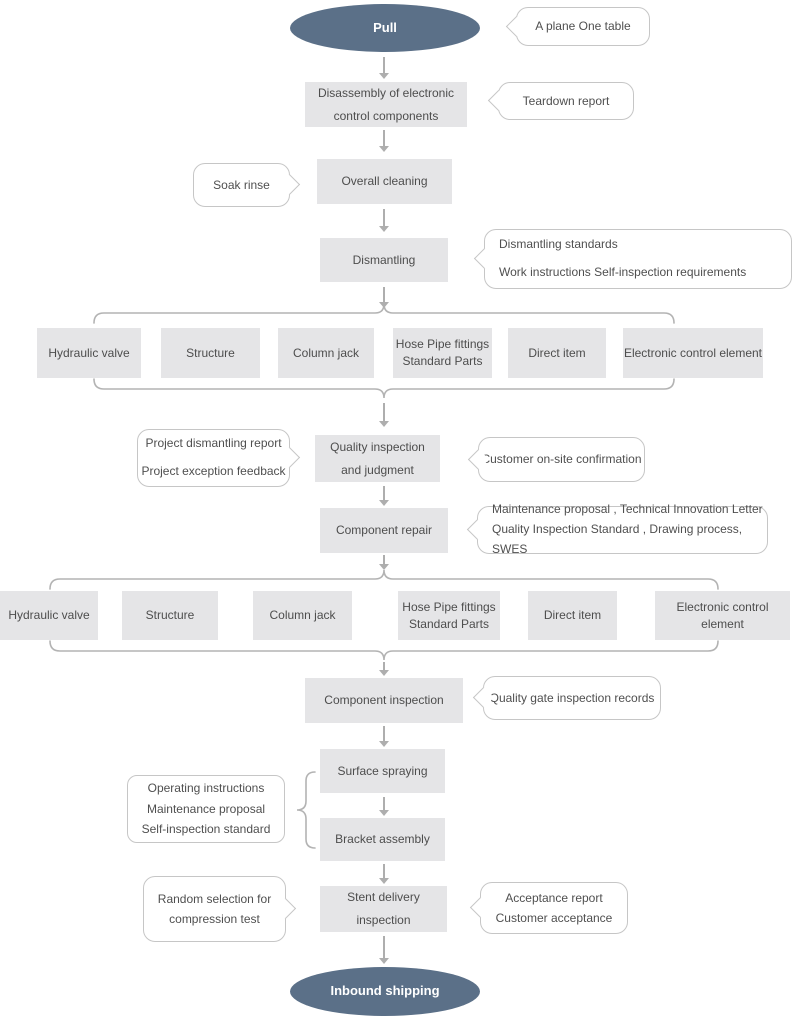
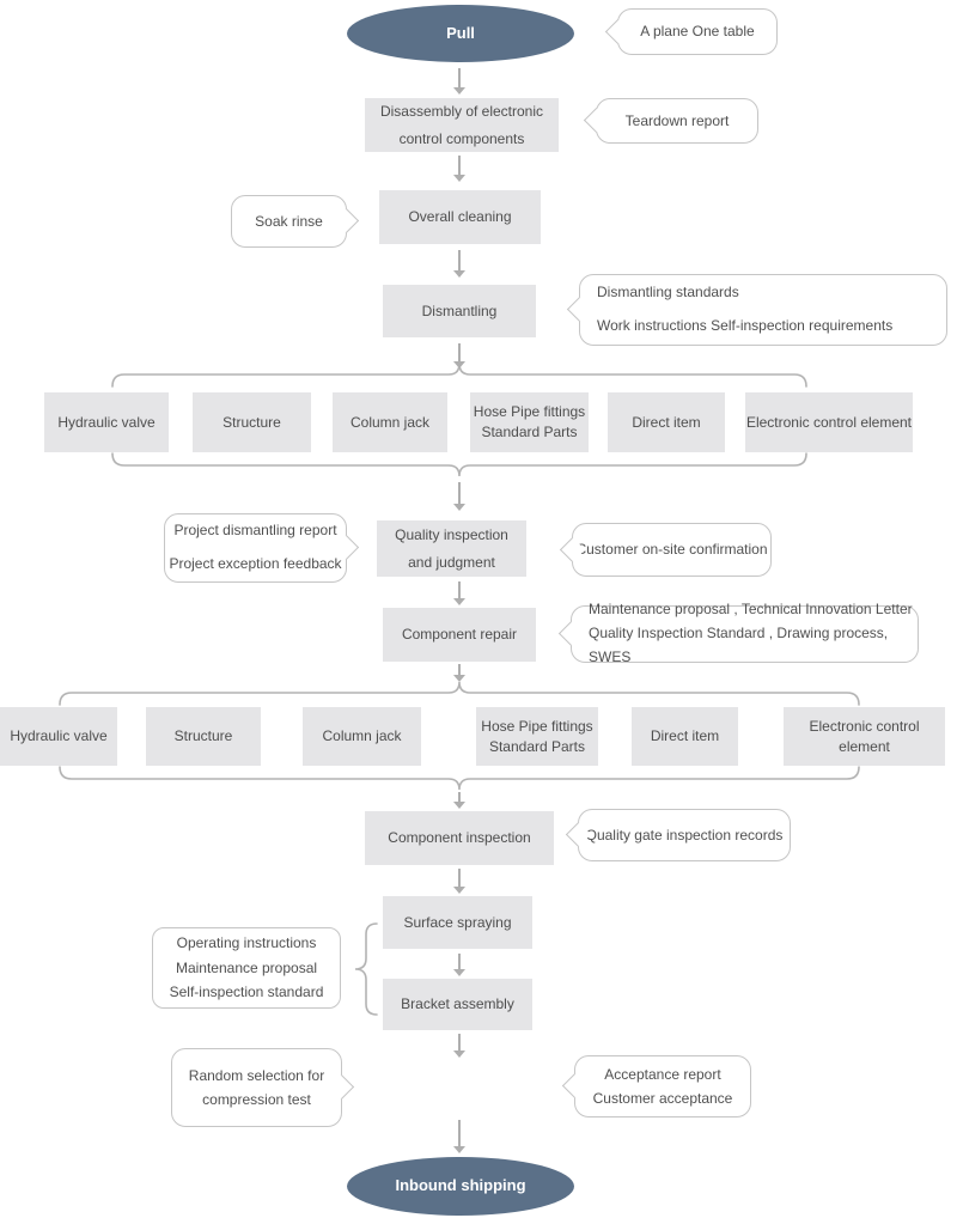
  Pull
  Inbound shipping
  Disassembly of electronic
  control components
  Overall cleaning
  Dismantling
  Quality inspection
  and judgment
  Component repair
  Component inspection
  Surface spraying
  Bracket assembly
- Stent delivery
- inspection
  Hydraulic valve
  Structure
  Column jack
  Hose Pipe fittings
  Standard Parts
  Direct item
  Electronic control element
  Hydraulic valve
  Structure
  Column jack
  Hose Pipe fittings
  Standard Parts
  Direct item
  Electronic control element
  A plane One table
  Teardown report
  Soak rinse
  Dismantling standards
  Work instructions Self-inspection requirements
  Project dismantling report
  Project exception feedback
  ustomer on-site confirmation
  Maintenance proposal , Technical Innovation Letter
  Quality Inspection Standard , Drawing process, SWES
  Quality gate inspection records
  Operating instructions
  Maintenance proposal
  Self-inspection standard
  Random selection for
  compression test
  Acceptance report
  Customer acceptance
